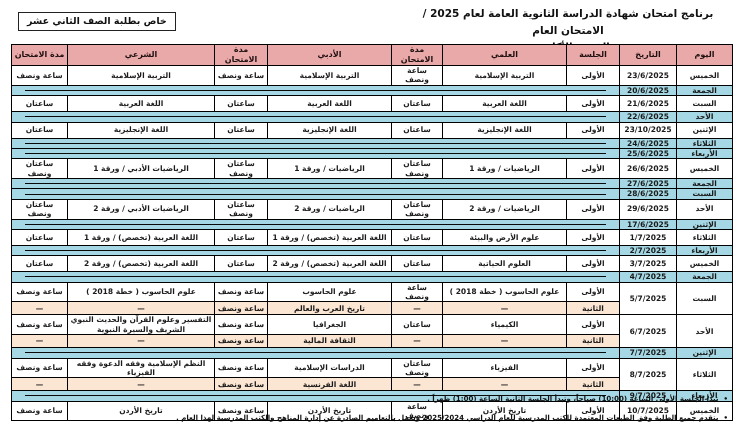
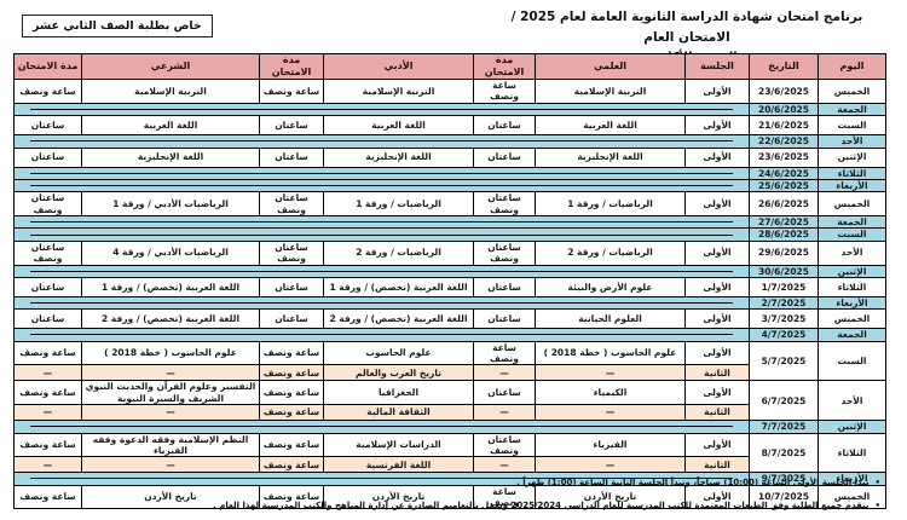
  برنامج امتحان شهادة الدراسة الثانوية العامة لعام 2025 / الامتحان العام
  خاص بطلبة الصف الثاني عشر
  اليوم	التاريخ	الجلسة	العلمي	مدة الامتحان	الأدبي	مدة الامتحان	الشرعي	مدة الامتحان
  الخميس	23/6/2025	الأولى	التربية الإسلامية	ساعة ونصف	التربية الإسلامية	ساعة ونصف	التربية الإسلامية	ساعة ونصف
  الجمعة	20/6/2025
  السبت	21/6/2025	الأولى	اللغة العربية	ساعتان	اللغة العربية	ساعتان	اللغة العربية	ساعتان
  الأحد	22/6/2025
- الإثنين	23/10/2025	الأولى	اللغة الإنجليزية	ساعتان	اللغة الإنجليزية	ساعتان	اللغة الإنجليزية	ساعتان
+ الإثنين	23/6/2025	الأولى	اللغة الإنجليزية	ساعتان	اللغة الإنجليزية	ساعتان	اللغة الإنجليزية	ساعتان
  الثلاثاء	24/6/2025
  الأربعاء	25/6/2025
  الخميس	26/6/2025	الأولى	الرياضيات / ورقة 1	ساعتان ونصف	الرياضيات / ورقة 1	ساعتان ونصف	الرياضيات الأدبي / ورقة 1	ساعتان ونصف
  الجمعة	27/6/2025
  السبت	28/6/2025
- الأحد	29/6/2025	الأولى	الرياضيات / ورقة 2	ساعتان ونصف	الرياضيات / ورقة 2	ساعتان ونصف	الرياضيات الأدبي / ورقة 2	ساعتان ونصف
+ الأحد	29/6/2025	الأولى	الرياضيات / ورقة 2	ساعتان ونصف	الرياضيات / ورقة 2	ساعتان ونصف	الرياضيات الأدبي / ورقة 4	ساعتان ونصف
- الإثنين	17/6/2025
+ الإثنين	30/6/2025
  الثلاثاء	1/7/2025	الأولى	علوم الأرض والبيئة	ساعتان	اللغة العربية (تخصص) / ورقة 1	ساعتان	اللغة العربية (تخصص) / ورقة 1	ساعتان
  الأربعاء	2/7/2025
  الخميس	3/7/2025	الأولى	العلوم الحياتية	ساعتان	اللغة العربية (تخصص) / ورقة 2	ساعتان	اللغة العربية (تخصص) / ورقة 2	ساعتان
  الجمعة	4/7/2025
  السبت	5/7/2025	الأولى	علوم الحاسوب ( خطة 2018 )	ساعة ونصف	علوم الحاسوب	ساعة ونصف	علوم الحاسوب ( خطة 2018 )	ساعة ونصف
  الثانية	—	—	تاريخ العرب والعالم	ساعة ونصف	—	—
  الأحد	6/7/2025	الأولى	الكيمياء	ساعتان	الجغرافيا	ساعة ونصف	التفسير وعلوم القرآن والحديث النبوي الشريف والسيرة النبوية	ساعة ونصف
  الثانية	—	—	الثقافة المالية	ساعة ونصف	—	—
  الإثنين	7/7/2025
  الثلاثاء	8/7/2025	الأولى	الفيزياء	ساعتان ونصف	الدراسات الإسلامية	ساعة ونصف	النظم الإسلامية وفقه الدعوة وفقه الفيزياء	ساعة ونصف
  الثانية	—	—	اللغة الفرنسية	ساعة ونصف	—	—
  الأربعاء	9/7/2025
  الخميس	10/7/2025	الأولى	تاريخ الأردن	ساعة ونصف	تاريخ الأردن	ساعة ونصف	تاريخ الأردن	ساعة ونصف
  •
  تبدأ الجلسة الأولى الساعة (10:00) صباحاً، وتبدأ الجلسة الثانية الساعة (1:00) ظهراً .
  •
  يتقدم جميع الطلبة وفق الطبعات المعتمدة للكتب المدرسية للعام الدراسي 2025/2024 ويعمل بالتعاميم الصادرة عن إدارة المناهج والكتب المدرسية لهذا العام .
